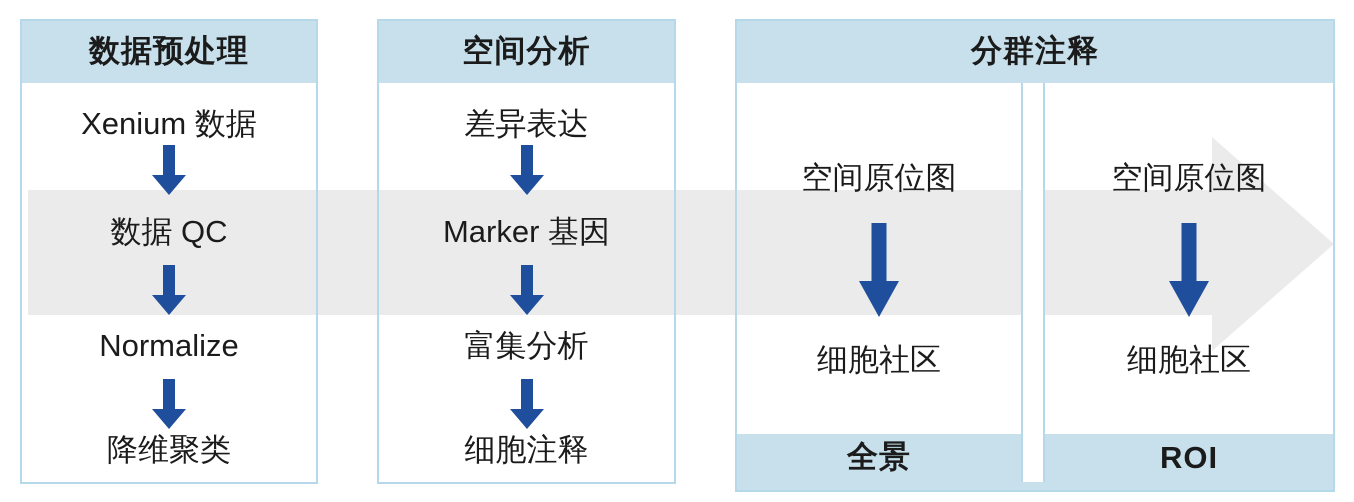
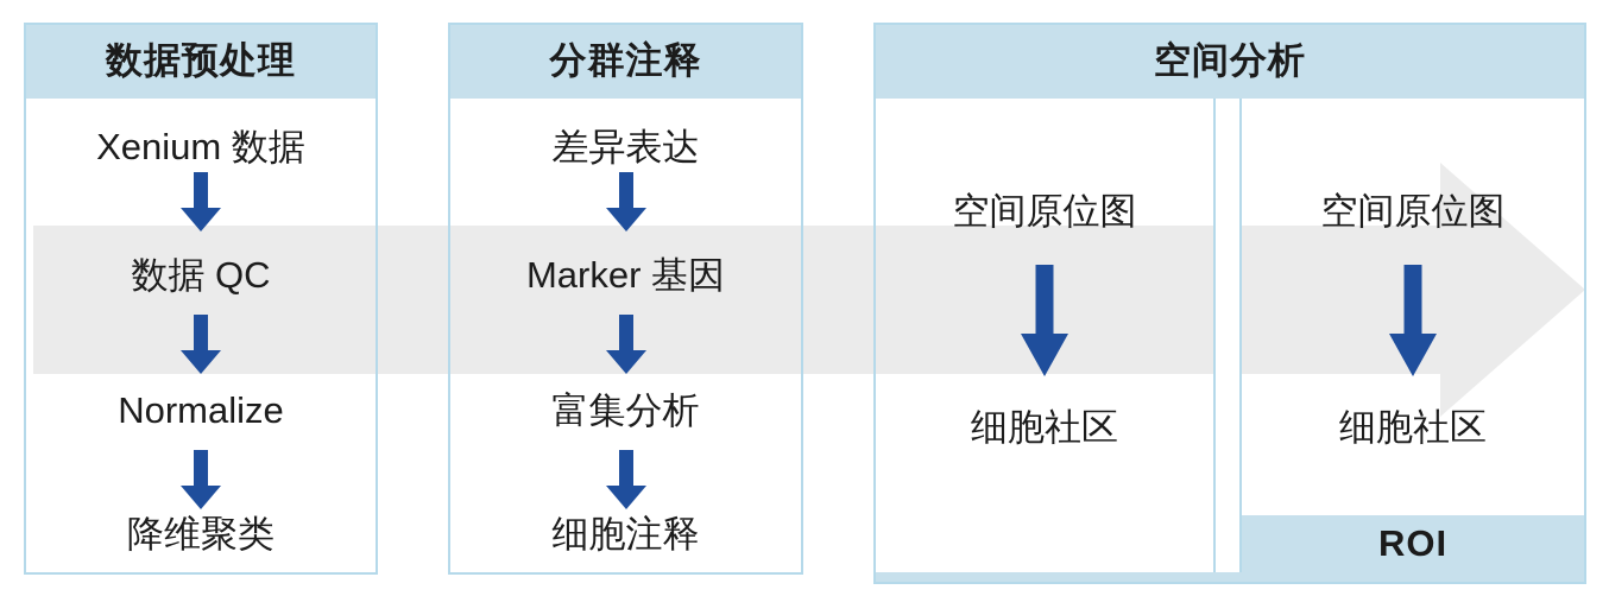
  数据预处理
  Xenium 数据
  数据 QC
  Normalize
  降维聚类
- 空间分析
+ 分群注释
  差异表达
  Marker 基因
  富集分析
  细胞注释
- 分群注释
+ 空间分析
  空间原位图
  细胞社区
- 全景
  空间原位图
  细胞社区
  ROI
